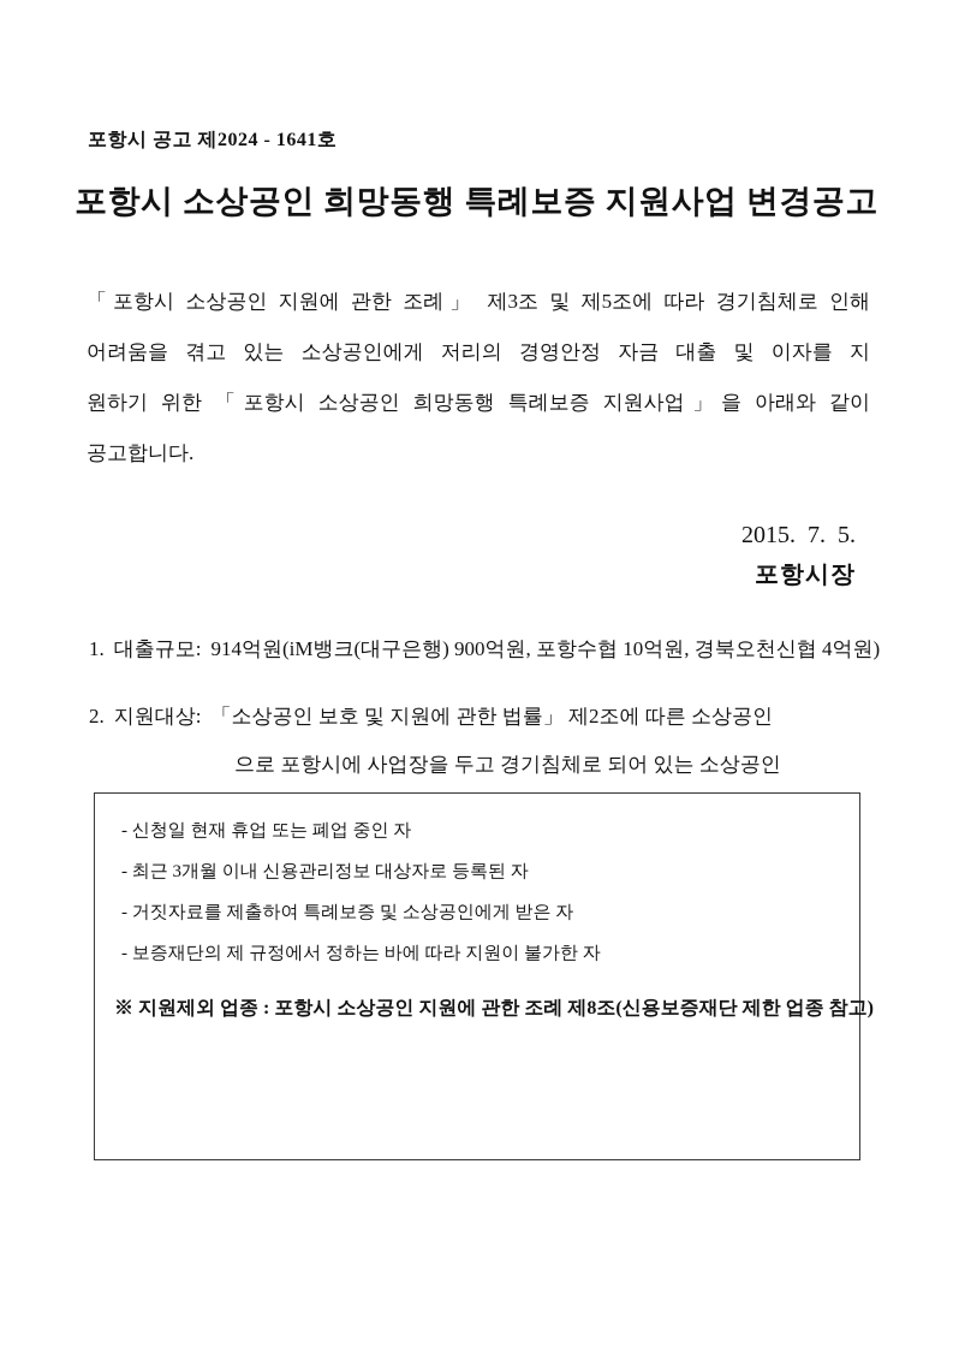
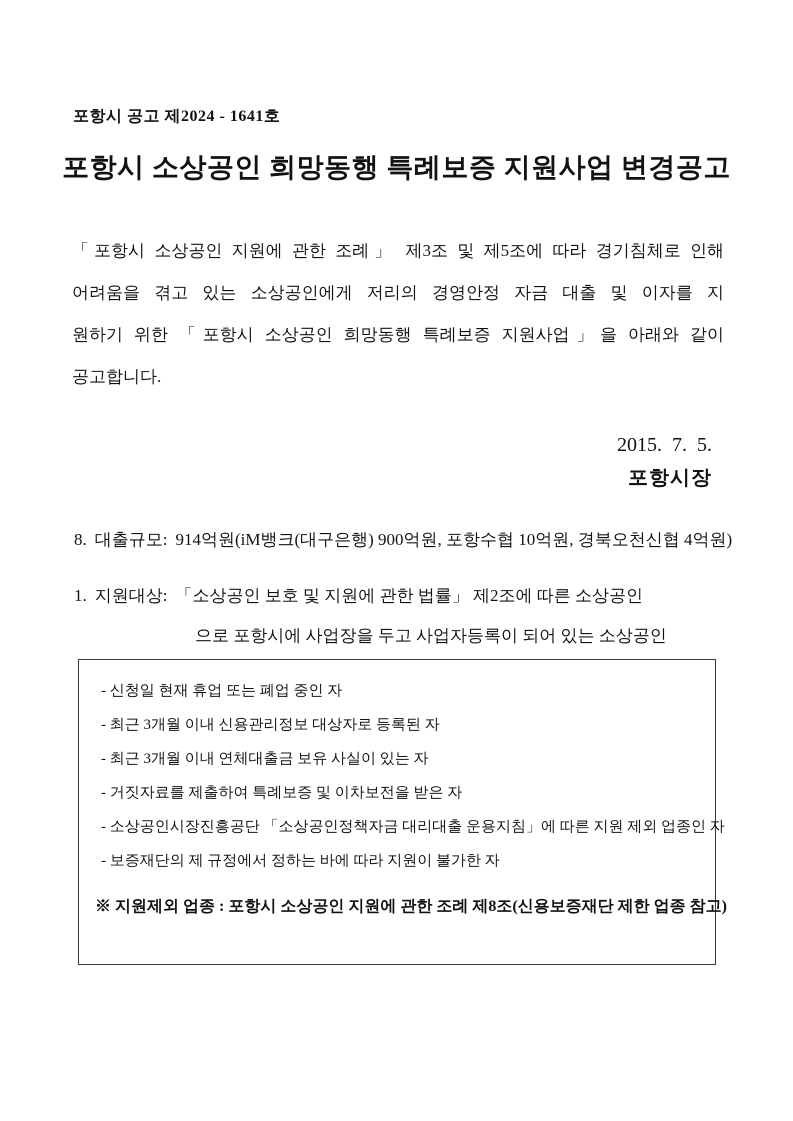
  포항시 공고 제2024 - 1641호
  포항시 소상공인 희망동행 특례보증 지원사업 변경공고
  「포항시 소상공인 지원에 관한 조례」 제3조 및 제5조에 따라 경기침체로 인해
  어려움을 겪고 있는 소상공인에게 저리의 경영안정 자금 대출 및 이자를 지
  원하기 위한 「포항시 소상공인 희망동행 특례보증 지원사업」을 아래와 같이
  공고합니다.
  2015. 7. 5.
  포항시장
- 1. 대출규모: 914억원(iM뱅크(대구은행) 900억원, 포항수협 10억원, 경북오천신협 4억원)
+ 8. 대출규모: 914억원(iM뱅크(대구은행) 900억원, 포항수협 10억원, 경북오천신협 4억원)
- 2. 지원대상: 「소상공인 보호 및 지원에 관한 법률」 제2조에 따른 소상공인
+ 1. 지원대상: 「소상공인 보호 및 지원에 관한 법률」 제2조에 따른 소상공인
- 으로 포항시에 사업장을 두고 경기침체로 되어 있는 소상공인
+ 으로 포항시에 사업장을 두고 사업자등록이 되어 있는 소상공인
  - 신청일 현재 휴업 또는 폐업 중인 자
  - 최근 3개월 이내 신용관리정보 대상자로 등록된 자
+ - 최근 3개월 이내 연체대출금 보유 사실이 있는 자
- - 거짓자료를 제출하여 특례보증 및 소상공인에게 받은 자
+ - 거짓자료를 제출하여 특례보증 및 이차보전을 받은 자
+ - 소상공인시장진흥공단 「소상공인정책자금 대리대출 운용지침」에 따른 지원 제외 업종인 자
  - 보증재단의 제 규정에서 정하는 바에 따라 지원이 불가한 자
  ※ 지원제외 업종 : 포항시 소상공인 지원에 관한 조례 제8조(신용보증재단 제한 업종 참고)
